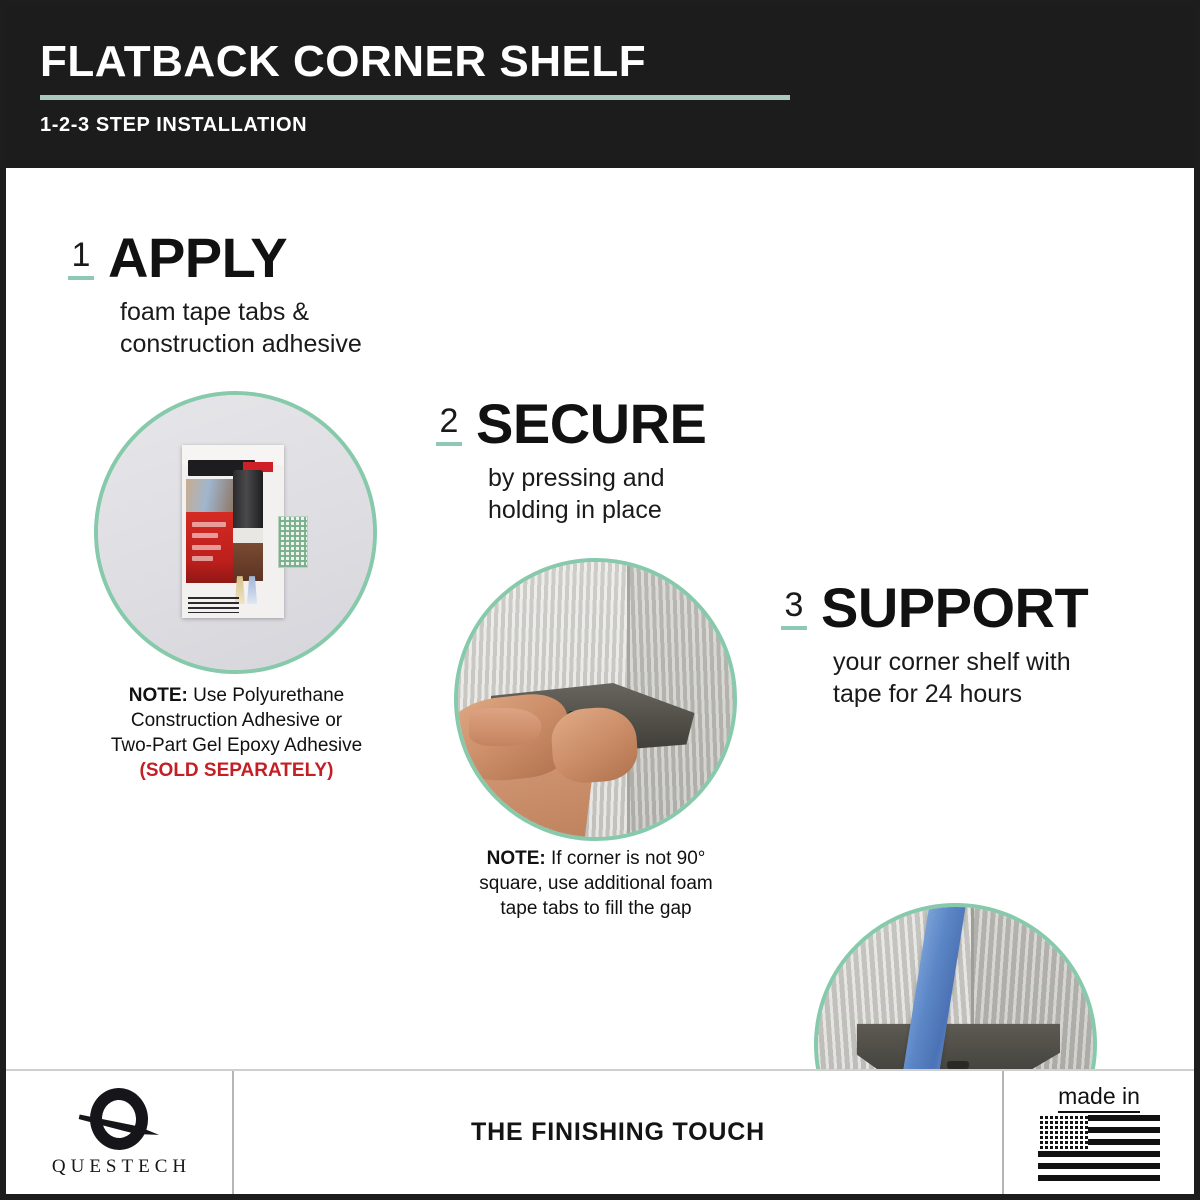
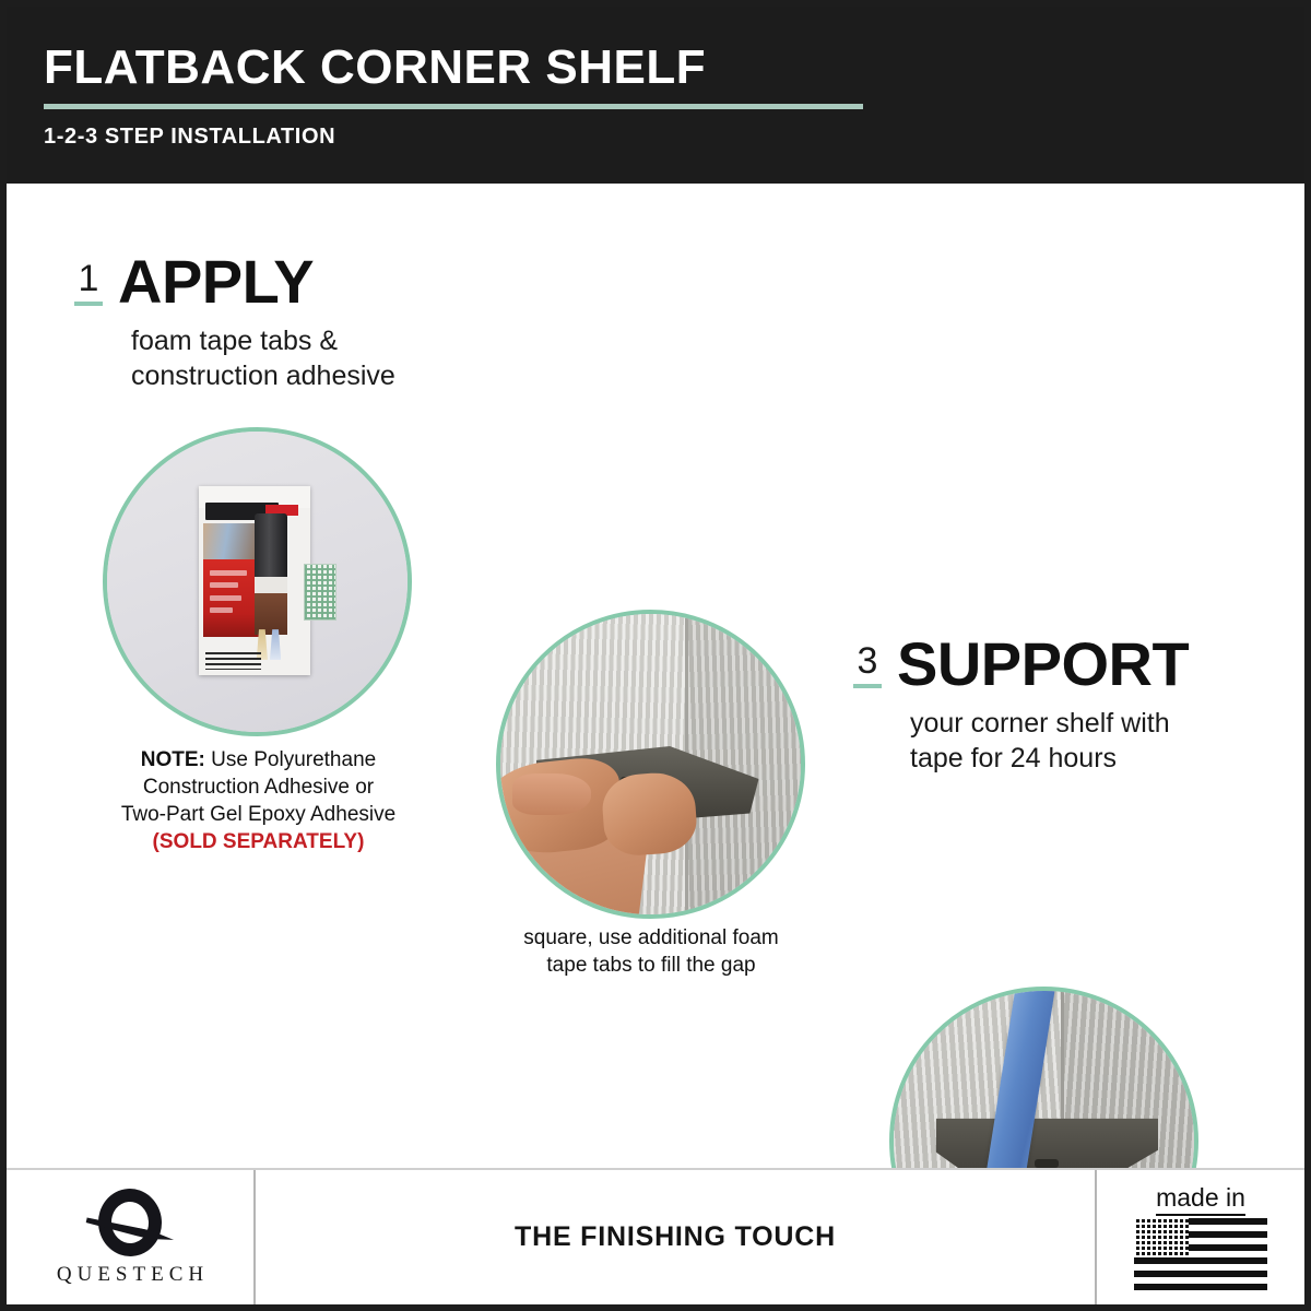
  FLATBACK CORNER SHELF
  1-2-3 STEP INSTALLATION
  1
  APPLY
  foam tape tabs &
  construction adhesive
  NOTE: Use Polyurethane
  Construction Adhesive or
  Two-Part Gel Epoxy Adhesive
  (SOLD SEPARATELY)
- 2
- SECURE
- by pressing and
- holding in place
- NOTE: If corner is not 90°
  square, use additional foam
  tape tabs to fill the gap
  3
  SUPPORT
  your corner shelf with
  tape for 24 hours
  QUESTECH
  THE FINISHING TOUCH
  made in
